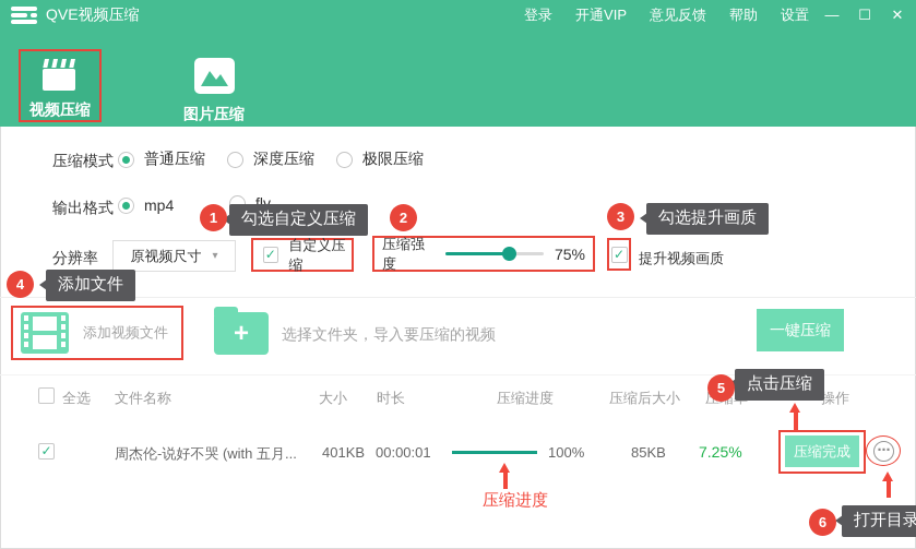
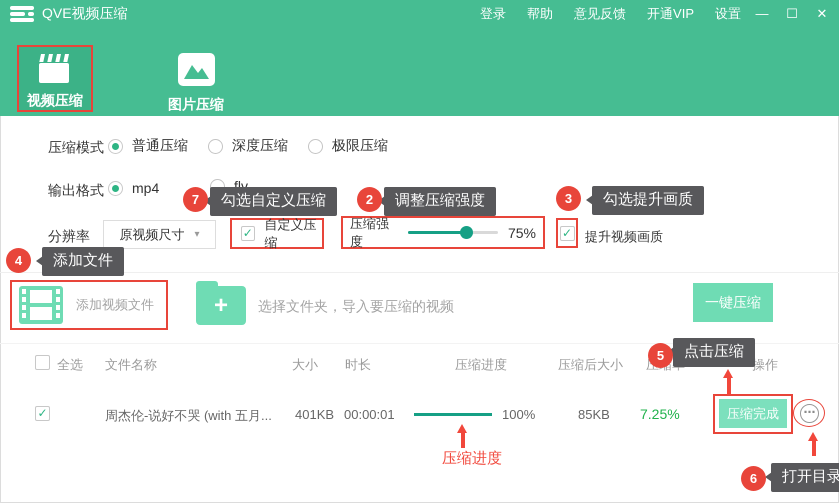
  QVE视频压缩
  登录
- 开通VIP
+ 帮助
  意见反馈
- 帮助
+ 开通VIP
  设置
  —
  ☐
  ✕
  视频压缩
  图片压缩
  压缩模式
  普通压缩
  深度压缩
  极限压缩
  输出格式
  mp4
  flv
  分辨率
  原视频尺寸
  ▾
  ✓
  自定义压缩
  压缩强度
  75%
  ✓
  提升视频画质
  添加视频文件
  +
  选择文件夹，导入要压缩的视频
  一键压缩
  全选
  文件名称
  大小
  时长
  压缩进度
  压缩后大小
  操作
  ✓
  周杰伦-说好不哭 (with 五月...
  401KB
  00:00:01
  100%
  85KB
  7.25%
  压缩完成
  ⋯
- 1
+ 7
  勾选自定义压缩
  2
+ 调整压缩强度
  3
  勾选提升画质
  4
  添加文件
  5
  点击压缩
  压缩进度
  6
  打开目录
